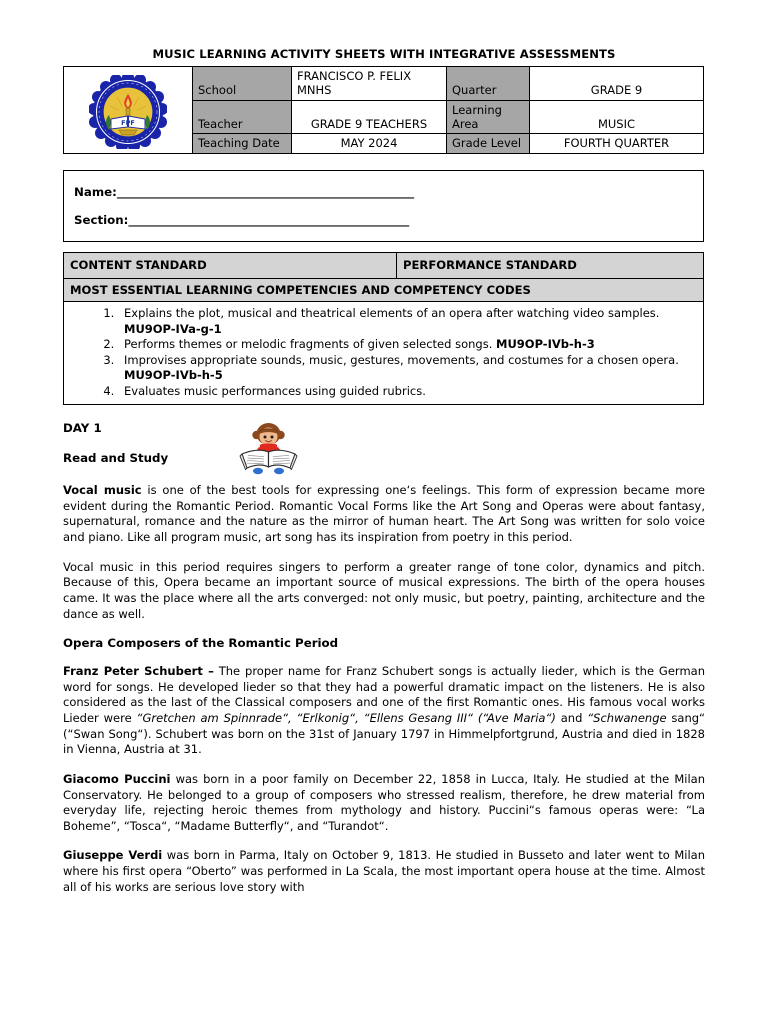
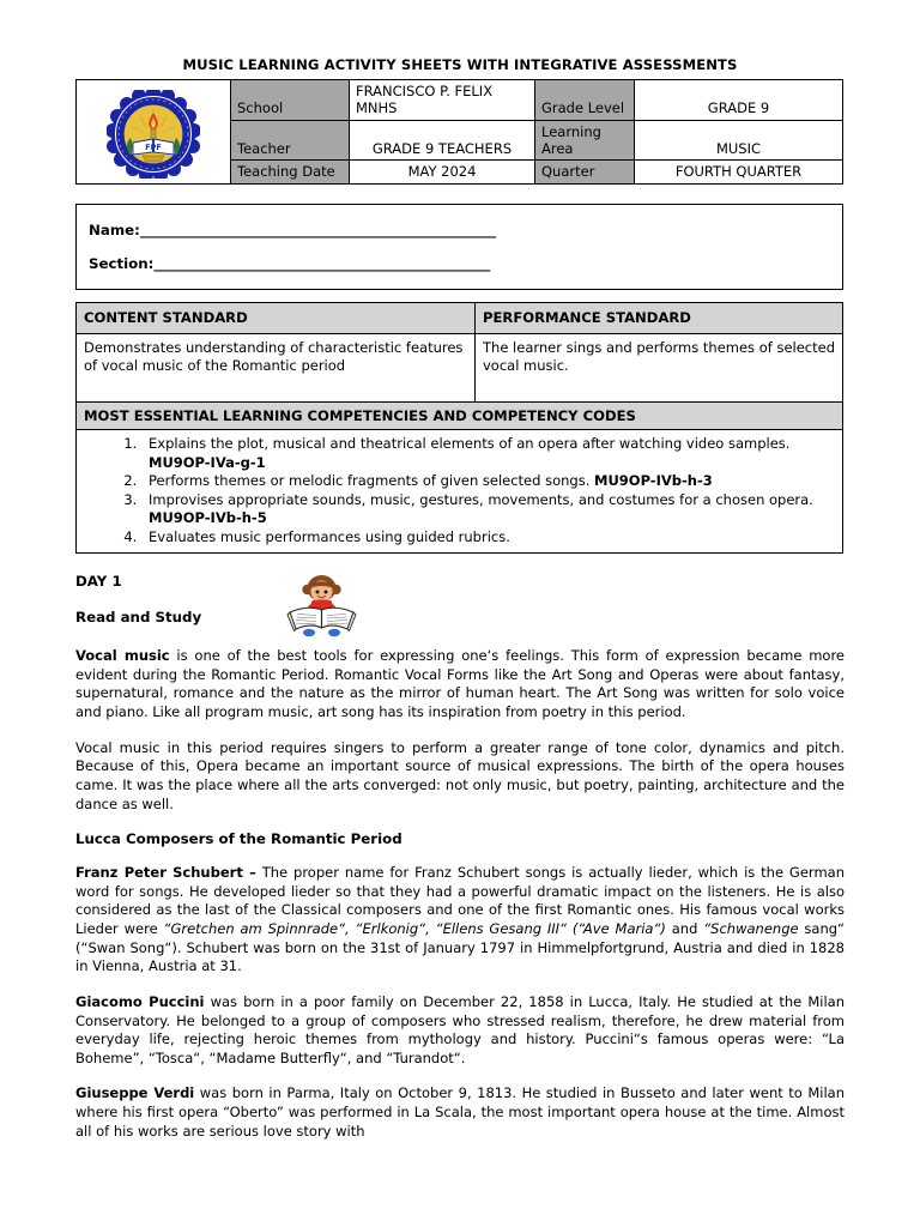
  MUSIC LEARNING ACTIVITY SHEETS WITH INTEGRATIVE ASSESSMENTS
- FPF	School	FRANCISCO P. FELIX MNHS	Quarter	GRADE 9
+ FPF	School	FRANCISCO P. FELIX MNHS	Grade Level	GRADE 9
  Teacher	GRADE 9 TEACHERS	Learning Area	MUSIC
- Teaching Date	MAY 2024	Grade Level	FOURTH QUARTER
+ Teaching Date	MAY 2024	Quarter	FOURTH QUARTER
  Name:______________________________________________________
  Section:___________________________________________________
  CONTENT STANDARD	PERFORMANCE STANDARD
+ Demonstrates understanding of characteristic features of vocal music of the Romantic period	The learner sings and performs themes of selected vocal music.
  MOST ESSENTIAL LEARNING COMPETENCIES AND COMPETENCY CODES
  Explains the plot, musical and theatrical elements of an opera after watching video samples. MU9OP-IVa-g-1 Performs themes or melodic fragments of given selected songs. MU9OP-IVb-h-3 Improvises appropriate sounds, music, gestures, movements, and costumes for a chosen opera. MU9OP-IVb-h-5 Evaluates music performances using guided rubrics.
  DAY 1
  Read and Study
  Vocal music is one of the best tools for expressing one‘s feelings. This form of expression became more evident during the Romantic Period. Romantic Vocal Forms like the Art Song and Operas were about fantasy, supernatural, romance and the nature as the mirror of human heart. The Art Song was written for solo voice and piano. Like all program music, art song has its inspiration from poetry in this period.
  Vocal music in this period requires singers to perform a greater range of tone color, dynamics and pitch. Because of this, Opera became an important source of musical expressions. The birth of the opera houses came. It was the place where all the arts converged: not only music, but poetry, painting, architecture and the dance as well.
- Opera Composers of the Romantic Period
+ Lucca Composers of the Romantic Period
  Franz Peter Schubert – The proper name for Franz Schubert songs is actually lieder, which is the German word for songs. He developed lieder so that they had a powerful dramatic impact on the listeners. He is also considered as the last of the Classical composers and one of the first Romantic ones. His famous vocal works Lieder were “Gretchen am Spinnrade“, “Erlkonig“, “Ellens Gesang III“ (“Ave Maria“) and “Schwanenge sang“ (“Swan Song“). Schubert was born on the 31st of January 1797 in Himmelpfortgrund, Austria and died in 1828 in Vienna, Austria at 31.
  Giacomo Puccini was born in a poor family on December 22, 1858 in Lucca, Italy. He studied at the Milan Conservatory. He belonged to a group of composers who stressed realism, therefore, he drew material from everyday life, rejecting heroic themes from mythology and history. Puccini“s famous operas were: “La Boheme”, “Tosca“, “Madame Butterfly“, and “Turandot“.
  Giuseppe Verdi was born in Parma, Italy on October 9, 1813. He studied in Busseto and later went to Milan where his first opera “Oberto” was performed in La Scala, the most important opera house at the time. Almost all of his works are serious love story with
